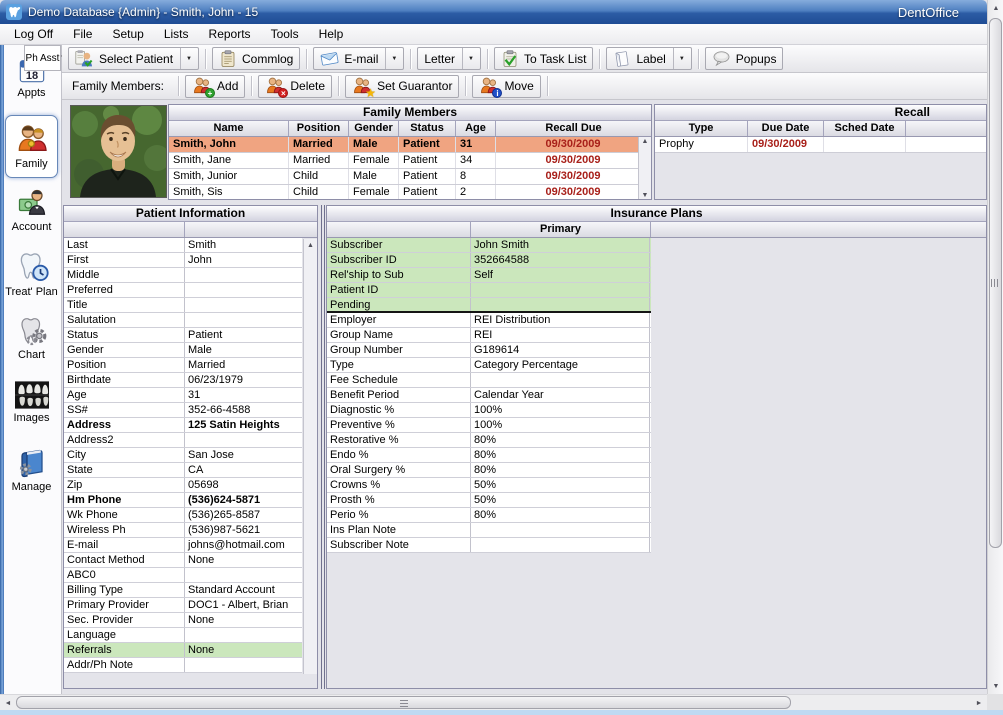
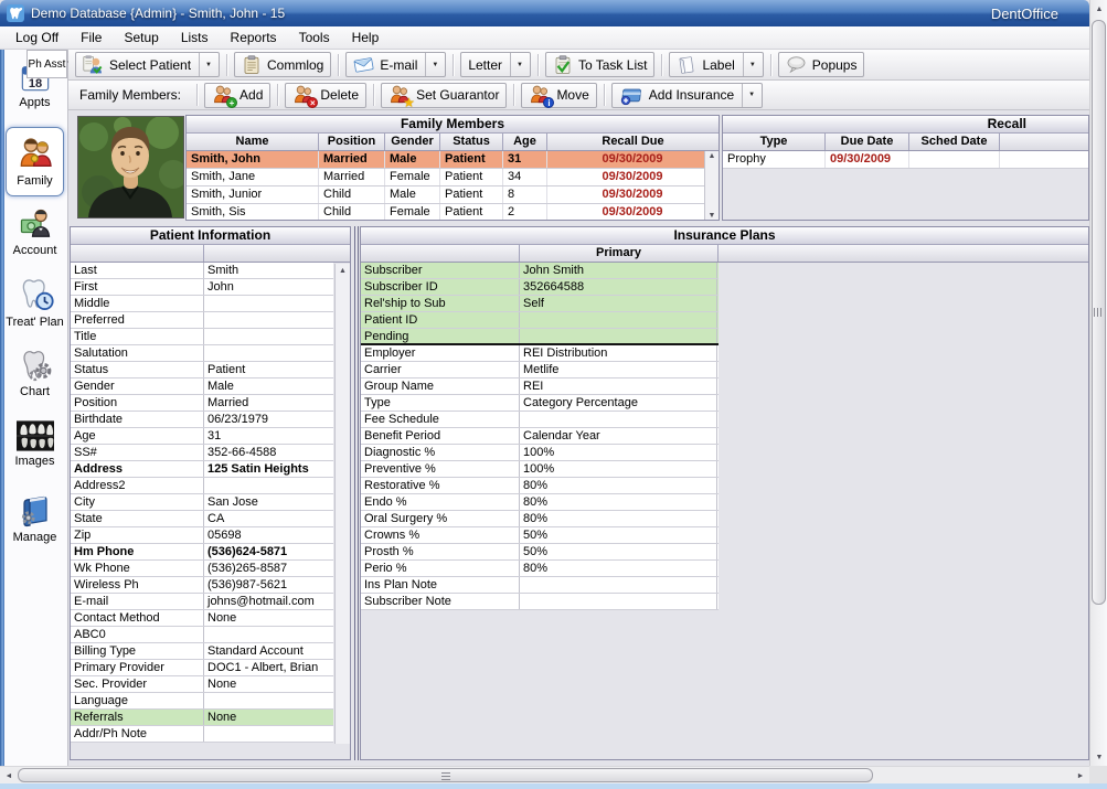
  Demo Database {Admin} - Smith, John - 15
  DentOffice
  Log Off
  File
  Setup
  Lists
  Reports
  Tools
  Help
  Select Patient
  Commlog
  E-mail
  Letter
  To Task List
  Label
  Popups
  Family Members:
  +
  Add
  ×
  Delete
  ★
  Set Guarantor
  i
  Move
+ Add Insurance
  18
  Appts
  Family
  Account
  Treat' Plan
  Chart
  Images
  Manage
  Ph Asst
  Family Members
  Name
  Position
  Gender
  Status
  Age
  Recall Due
  Smith, John
  Married
  Male
  Patient
  31
  09/30/2009
  Smith, Jane
  Married
  Female
  Patient
  34
  09/30/2009
  Smith, Junior
  Child
  Male
  Patient
  8
  09/30/2009
  Smith, Sis
  Child
  Female
  Patient
  2
  09/30/2009
  Recall
  Type
  Due Date
  Sched Date
  Prophy
  09/30/2009
  Patient Information
  Last
  Smith
  First
  John
  Middle
  Preferred
  Title
  Salutation
  Status
  Patient
  Gender
  Male
  Position
  Married
  Birthdate
  06/23/1979
  Age
  31
  SS#
  352-66-4588
  Address
  125 Satin Heights
  Address2
  City
  San Jose
  State
  CA
  Zip
  05698
  Hm Phone
  (536)624-5871
  Wk Phone
  (536)265-8587
  Wireless Ph
  (536)987-5621
  E-mail
  johns@hotmail.com
  Contact Method
  None
  ABC0
  Billing Type
  Standard Account
  Primary Provider
  DOC1 - Albert, Brian
  Sec. Provider
  None
  Language
  Referrals
  None
  Addr/Ph Note
  Insurance Plans
  Primary
  Subscriber
  John Smith
  Subscriber ID
  352664588
  Rel'ship to Sub
  Self
  Patient ID
  Pending
  Employer
  REI Distribution
+ Carrier
+ Metlife
  Group Name
  REI
- Group Number
- G189614
  Type
  Category Percentage
  Fee Schedule
  Benefit Period
  Calendar Year
  Diagnostic %
  100%
  Preventive %
  100%
  Restorative %
  80%
  Endo %
  80%
  Oral Surgery %
  80%
  Crowns %
  50%
  Prosth %
  50%
  Perio %
  80%
  Ins Plan Note
  Subscriber Note
